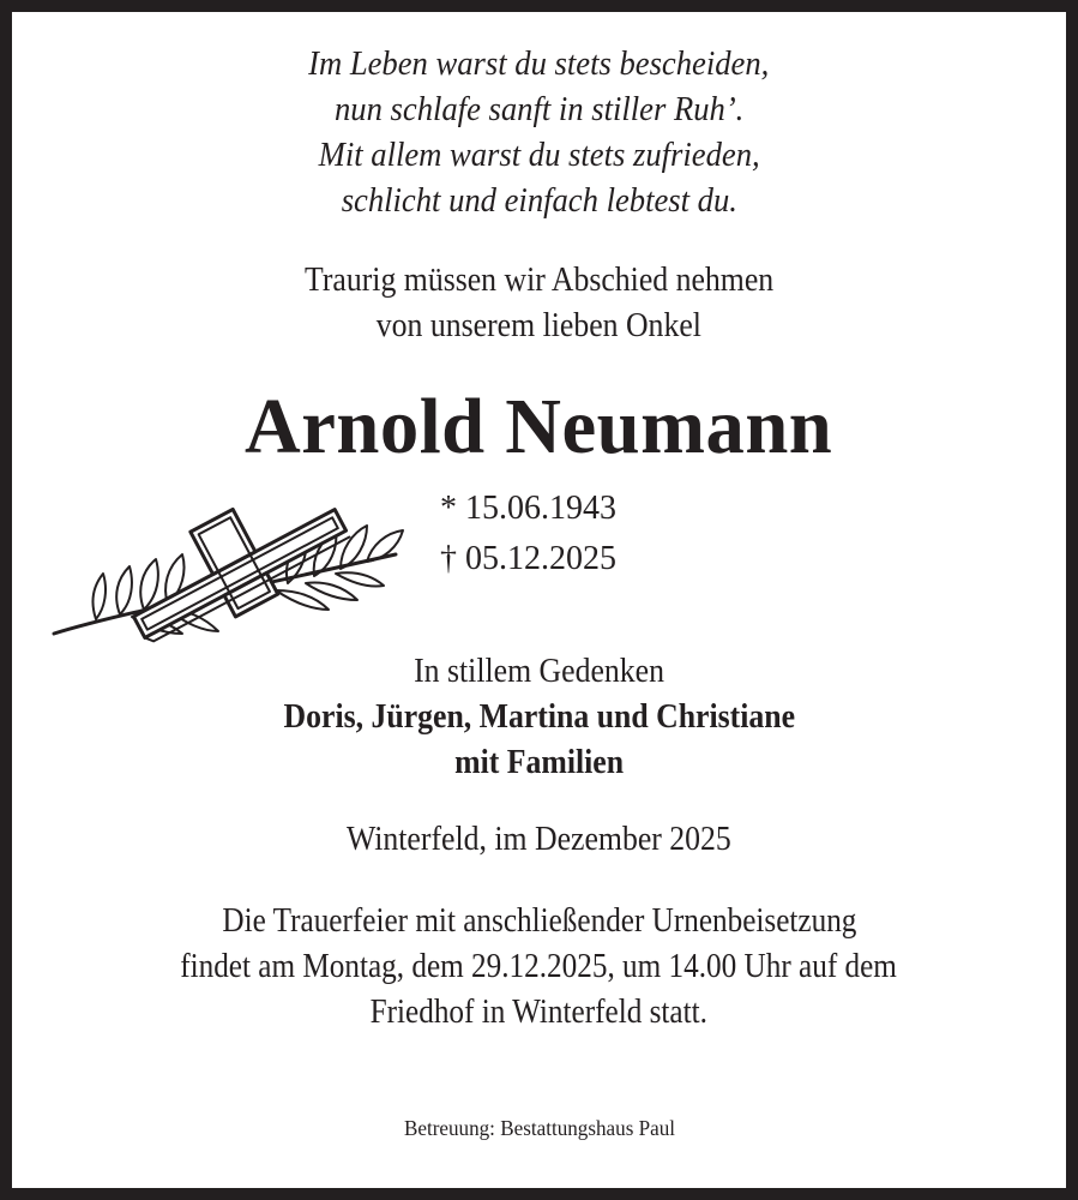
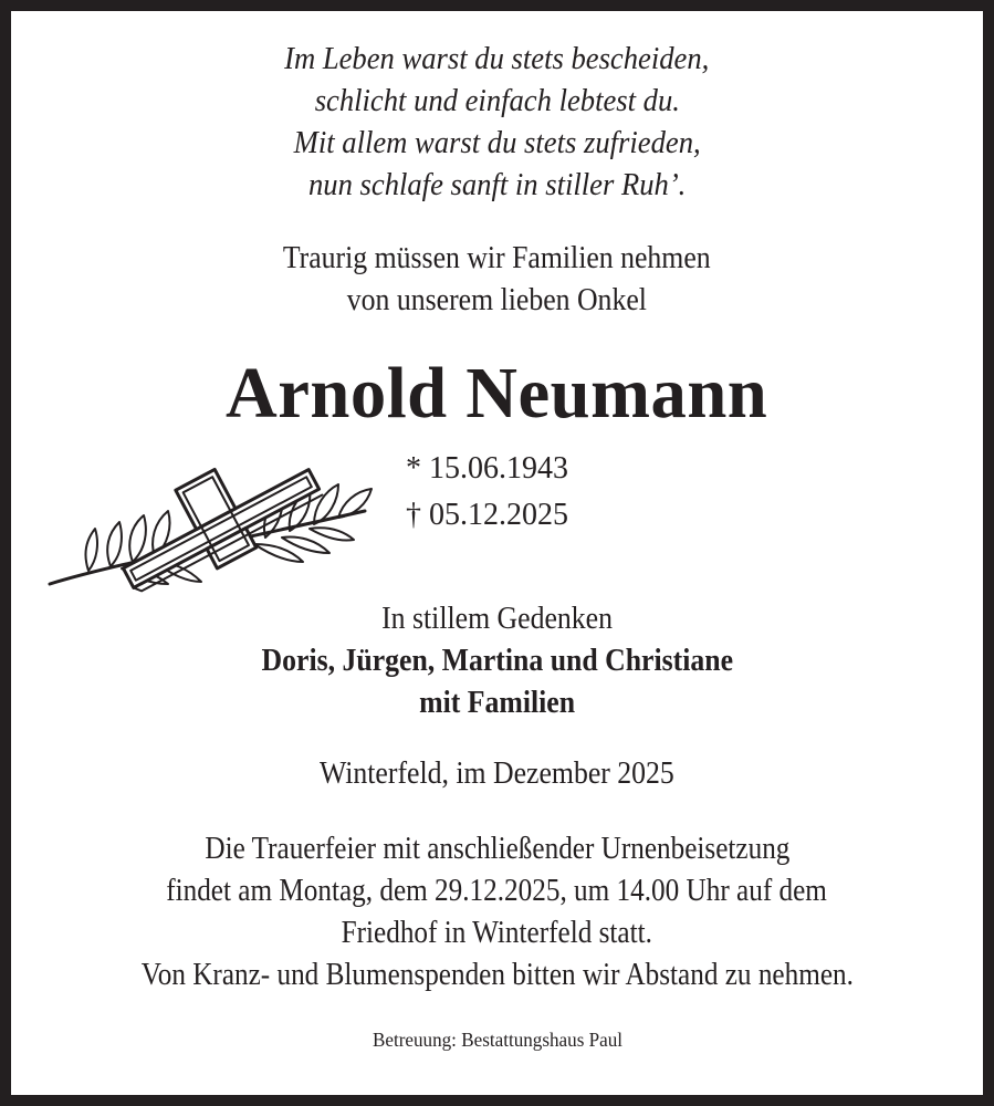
  Im Leben warst du stets bescheiden,
- nun schlafe sanft in stiller Ruh’.
+ schlicht und einfach lebtest du.
  Mit allem warst du stets zufrieden,
- schlicht und einfach lebtest du.
+ nun schlafe sanft in stiller Ruh’.
- Traurig müssen wir Abschied nehmen
+ Traurig müssen wir Familien nehmen
  von unserem lieben Onkel
  Arnold Neumann
  * 15.06.1943
  † 05.12.2025
  In stillem Gedenken
  Doris, Jürgen, Martina und Christiane
  mit Familien
  Winterfeld, im Dezember 2025
  Die Trauerfeier mit anschließender Urnenbeisetzung
  findet am Montag, dem 29.12.2025, um 14.00 Uhr auf dem
  Friedhof in Winterfeld statt.
+ Von Kranz- und Blumenspenden bitten wir Abstand zu nehmen.
  Betreuung: Bestattungshaus Paul
